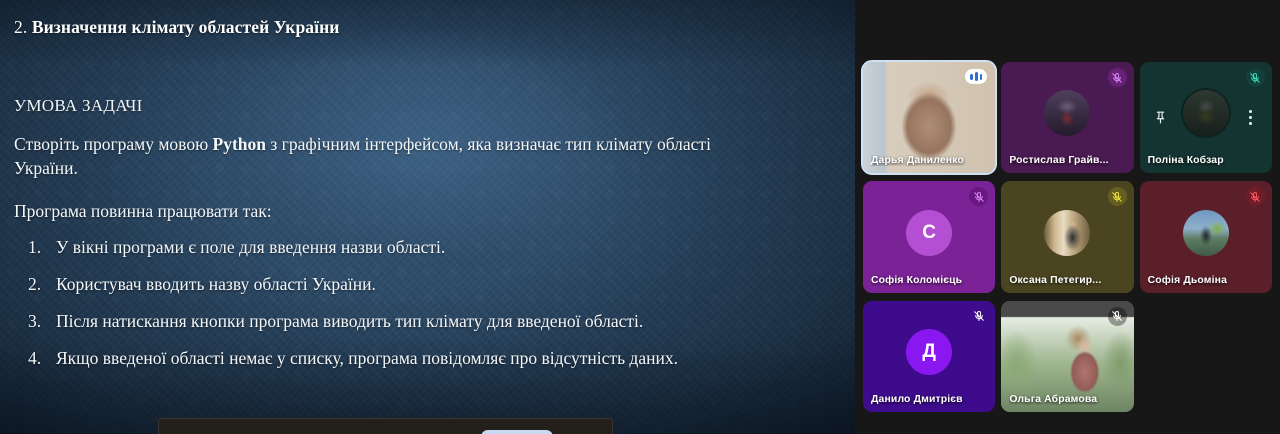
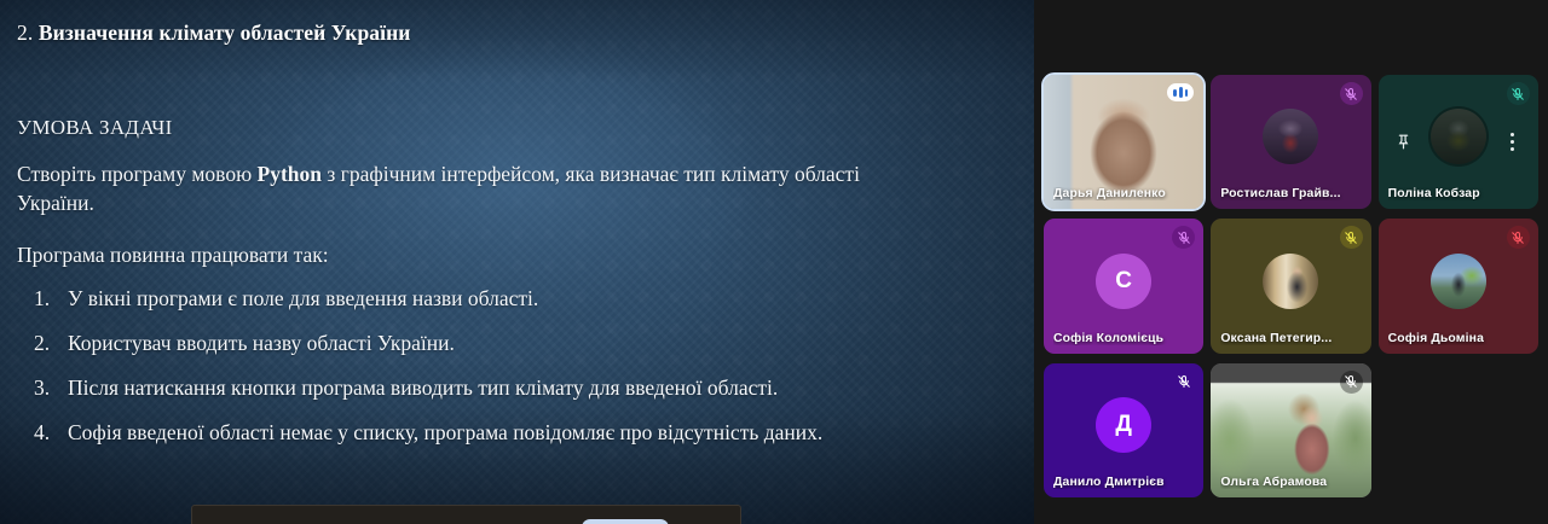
  2. Визначення клімату областей України
  УМОВА ЗАДАЧІ
  Створіть програму мовою Python з графічним інтерфейсом, яка визначає тип клімату області України.
  Програма повинна працювати так:
  1.
  У вікні програми є поле для введення назви області.
  2.
  Користувач вводить назву області України.
  3.
  Після натискання кнопки програма виводить тип клімату для введеної області.
  4.
- Якщо введеної області немає у списку, програма повідомляє про відсутність даних.
+ Софія введеної області немає у списку, програма повідомляє про відсутність даних.
  Дарья Даниленко
  Ростислав Грайв...
  Поліна Кобзар
  C
  Софія Коломієць
  Оксана Петегир...
  Софія Дьоміна
  Д
  Данило Дмитрієв
  Ольга Абрамова
